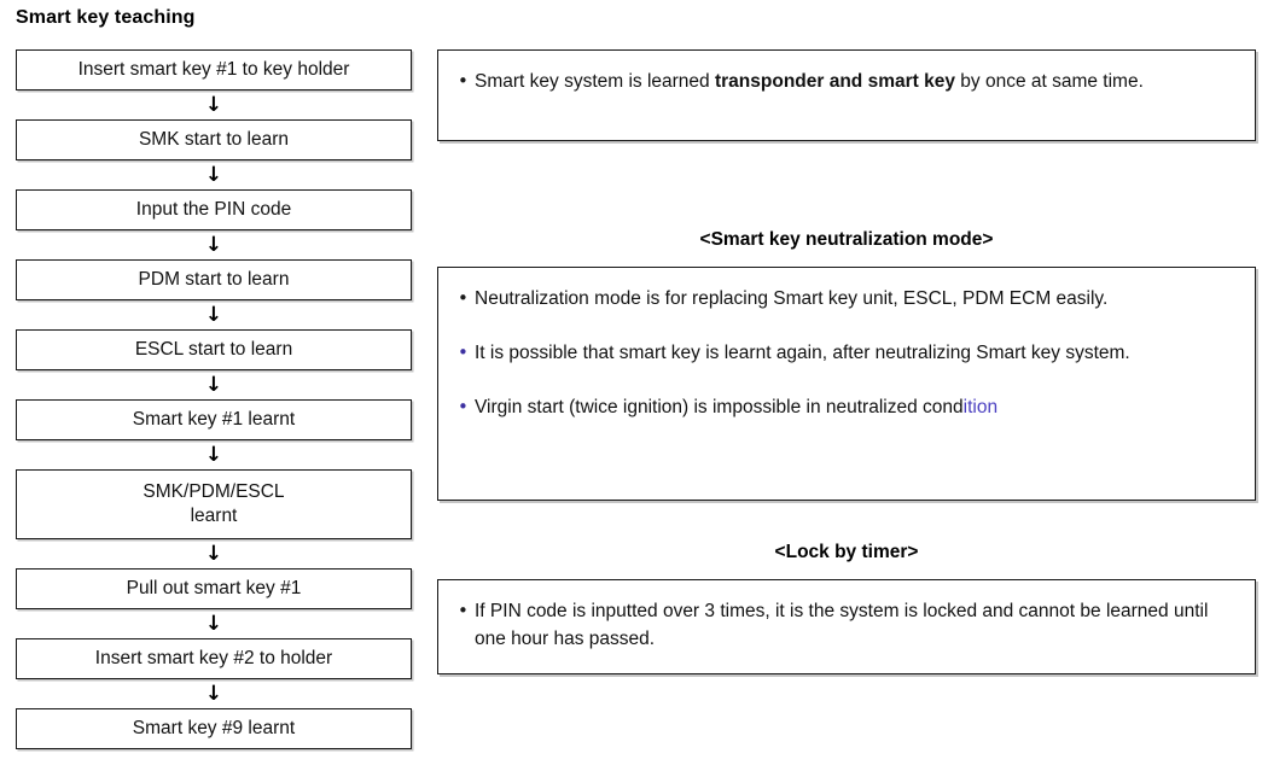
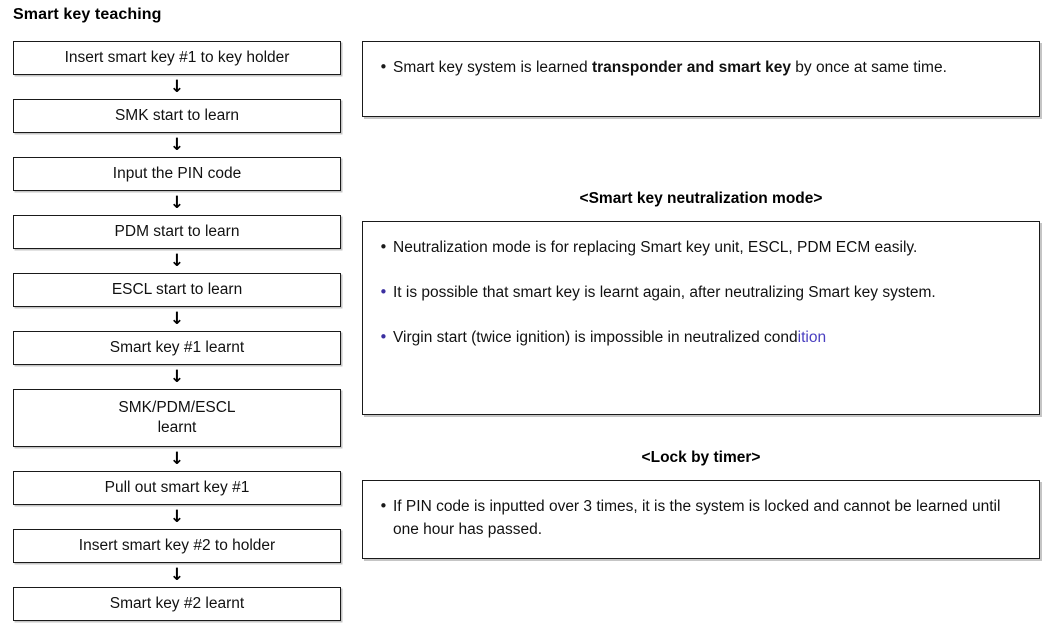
  Smart key teaching
  Insert smart key #1 to key holder
  ↓
  SMK start to learn
  ↓
  Input the PIN code
  ↓
  PDM start to learn
  ↓
  ESCL start to learn
  ↓
  Smart key #1 learnt
  ↓
  SMK/PDM/ESCL
  learnt
  ↓
  Pull out smart key #1
  ↓
  Insert smart key #2 to holder
  ↓
- Smart key #9 learnt
+ Smart key #2 learnt
  •
  Smart key system is learned transponder and smart key by once at same time.
  <Smart key neutralization mode>
  •
  Neutralization mode is for replacing Smart key unit, ESCL, PDM ECM easily.
  •
  It is possible that smart key is learnt again, after neutralizing Smart key system.
  •
  Virgin start (twice ignition) is impossible in neutralized condition
  <Lock by timer>
  •
  If PIN code is inputted over 3 times, it is the system is locked and cannot be learned until one hour has passed.
